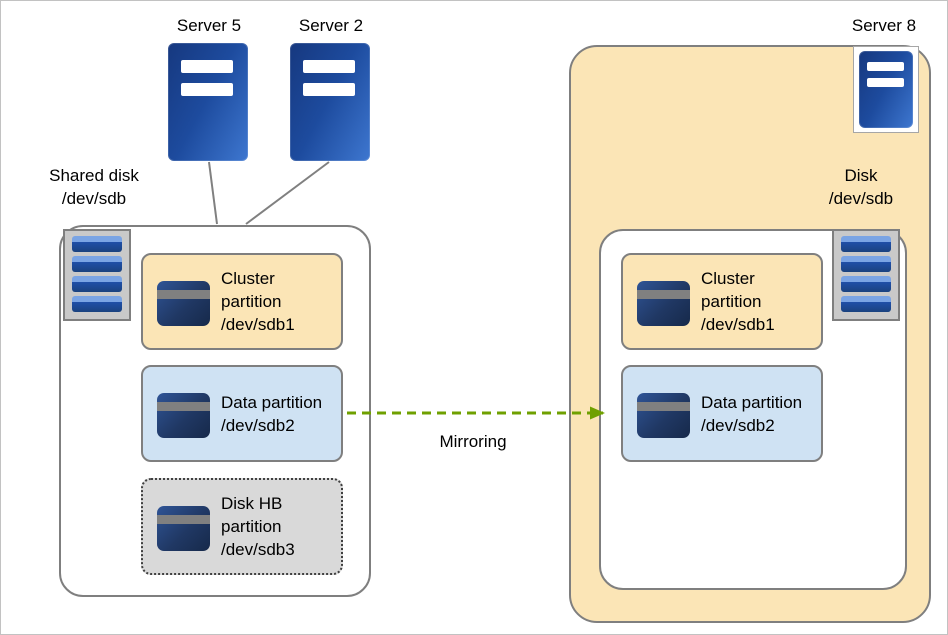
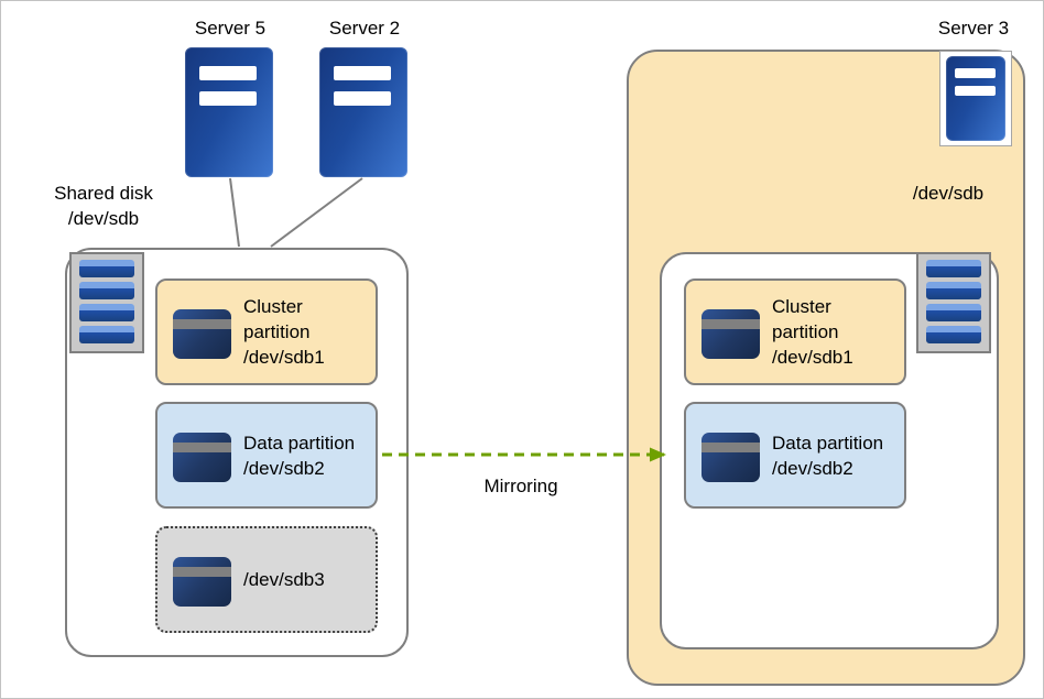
  Server 5
  Server 2
- Server 8
+ Server 3
  Shared disk
  /dev/sdb
- Disk
  /dev/sdb
  Cluster partition
  /dev/sdb1
  Data partition
  /dev/sdb2
- Disk HB partition
  /dev/sdb3
  Cluster partition
  /dev/sdb1
  Data partition
  /dev/sdb2
  Mirroring
